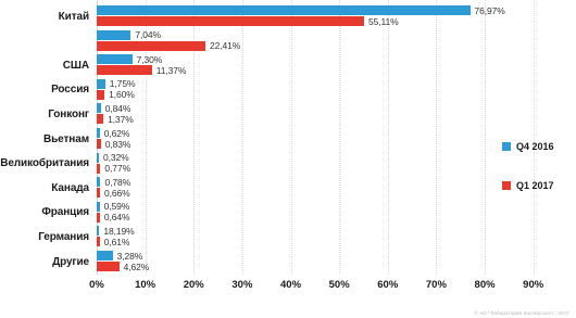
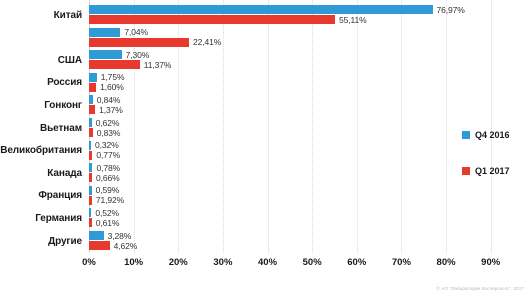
  Китай
  США
  Россия
  Гонконг
  Вьетнам
  Великобритания
  Канада
  Франция
  Германия
  Другие
  76,97%
  55,11%
  7,04%
  22,41%
  7,30%
  11,37%
  1,75%
  1,60%
  0,84%
  1,37%
  0,62%
  0,83%
  0,32%
  0,77%
  0,78%
  0,66%
  0,59%
- 0,64%
+ 71,92%
- 18,19%
+ 0,52%
  0,61%
  3,28%
  4,62%
  0%
  10%
  20%
  30%
  40%
  50%
  60%
  70%
  80%
  90%
  Q4 2016
  Q1 2017
